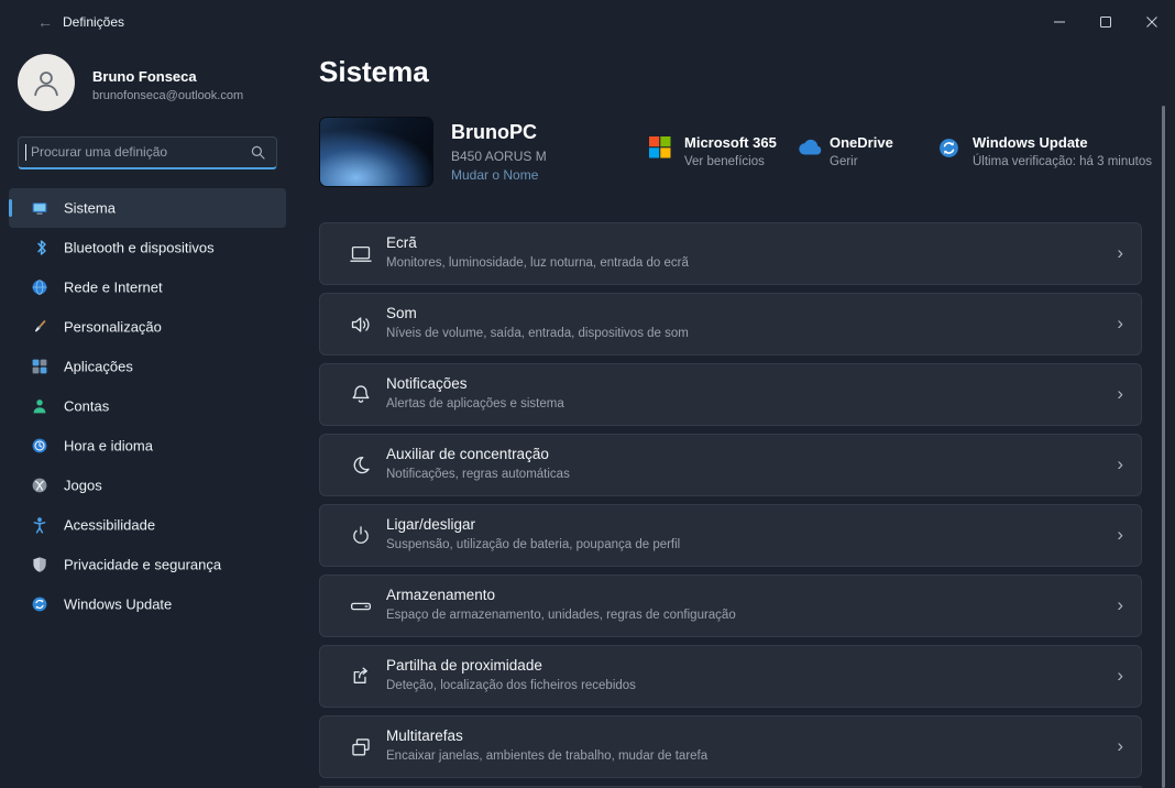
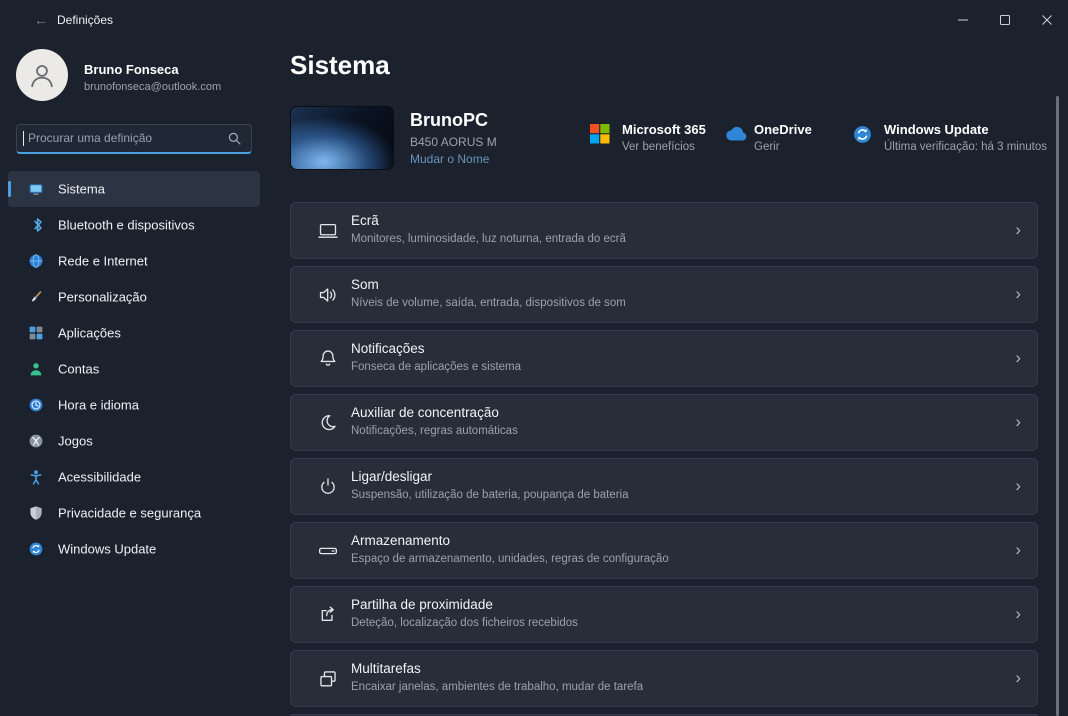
  ←
  Definições
  Bruno Fonseca
  brunofonseca@outlook.com
  Procurar uma definição
  Sistema
  Bluetooth e dispositivos
  Rede e Internet
  Personalização
  Aplicações
  Contas
  Hora e idioma
  Jogos
  Acessibilidade
  Privacidade e segurança
  Windows Update
  Sistema
  BrunoPC
  B450 AORUS M
  Mudar o Nome
  Microsoft 365
  Ver benefícios
  OneDrive
  Gerir
  Windows Update
  Última verificação: há 3 minutos
  Ecrã
  Monitores, luminosidade, luz noturna, entrada do ecrã
  ›
  Som
  Níveis de volume, saída, entrada, dispositivos de som
  ›
  Notificações
- Alertas de aplicações e sistema
+ Fonseca de aplicações e sistema
  ›
  Auxiliar de concentração
  Notificações, regras automáticas
  ›
  Ligar/desligar
- Suspensão, utilização de bateria, poupança de perfil
+ Suspensão, utilização de bateria, poupança de bateria
  ›
  Armazenamento
  Espaço de armazenamento, unidades, regras de configuração
  ›
  Partilha de proximidade
  Deteção, localização dos ficheiros recebidos
  ›
  Multitarefas
  Encaixar janelas, ambientes de trabalho, mudar de tarefa
  ›
